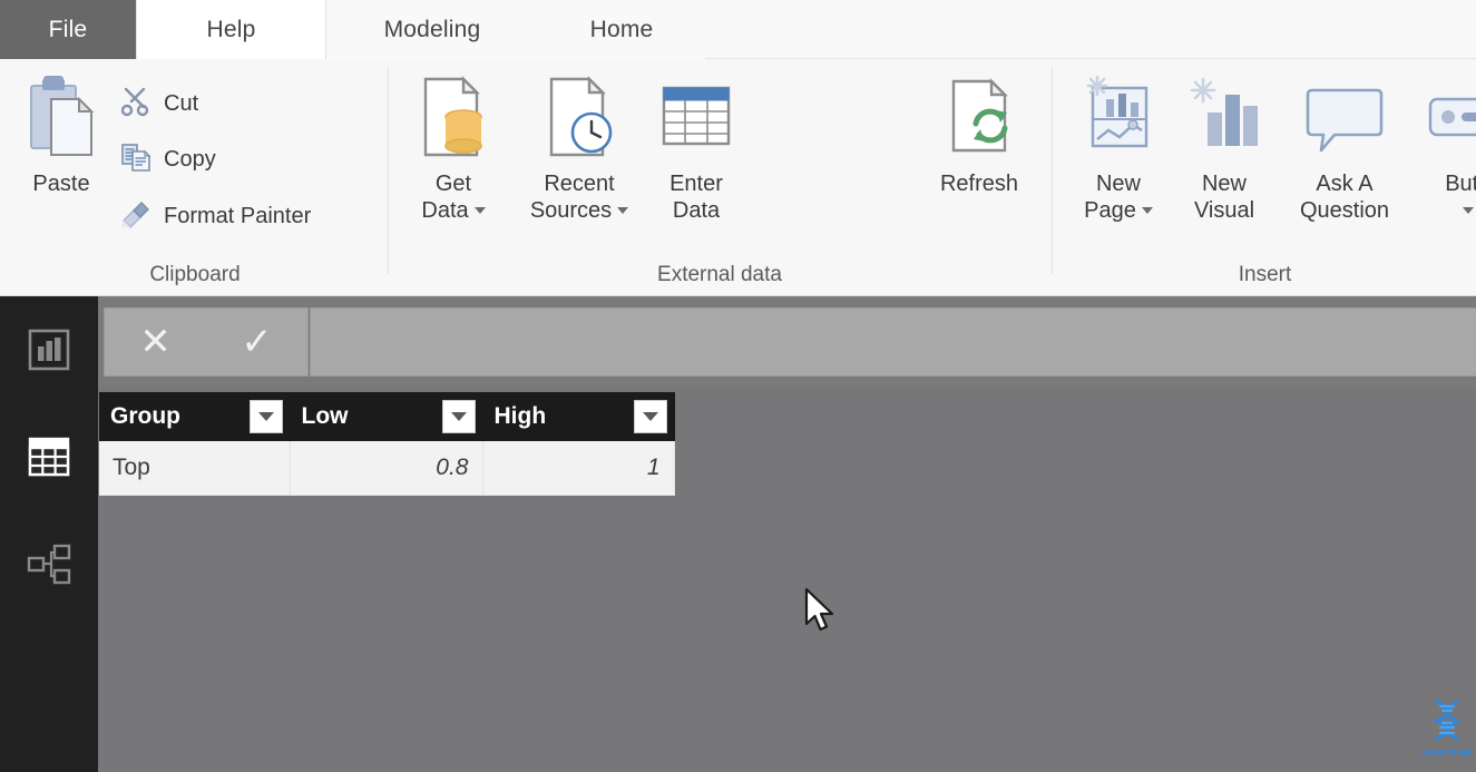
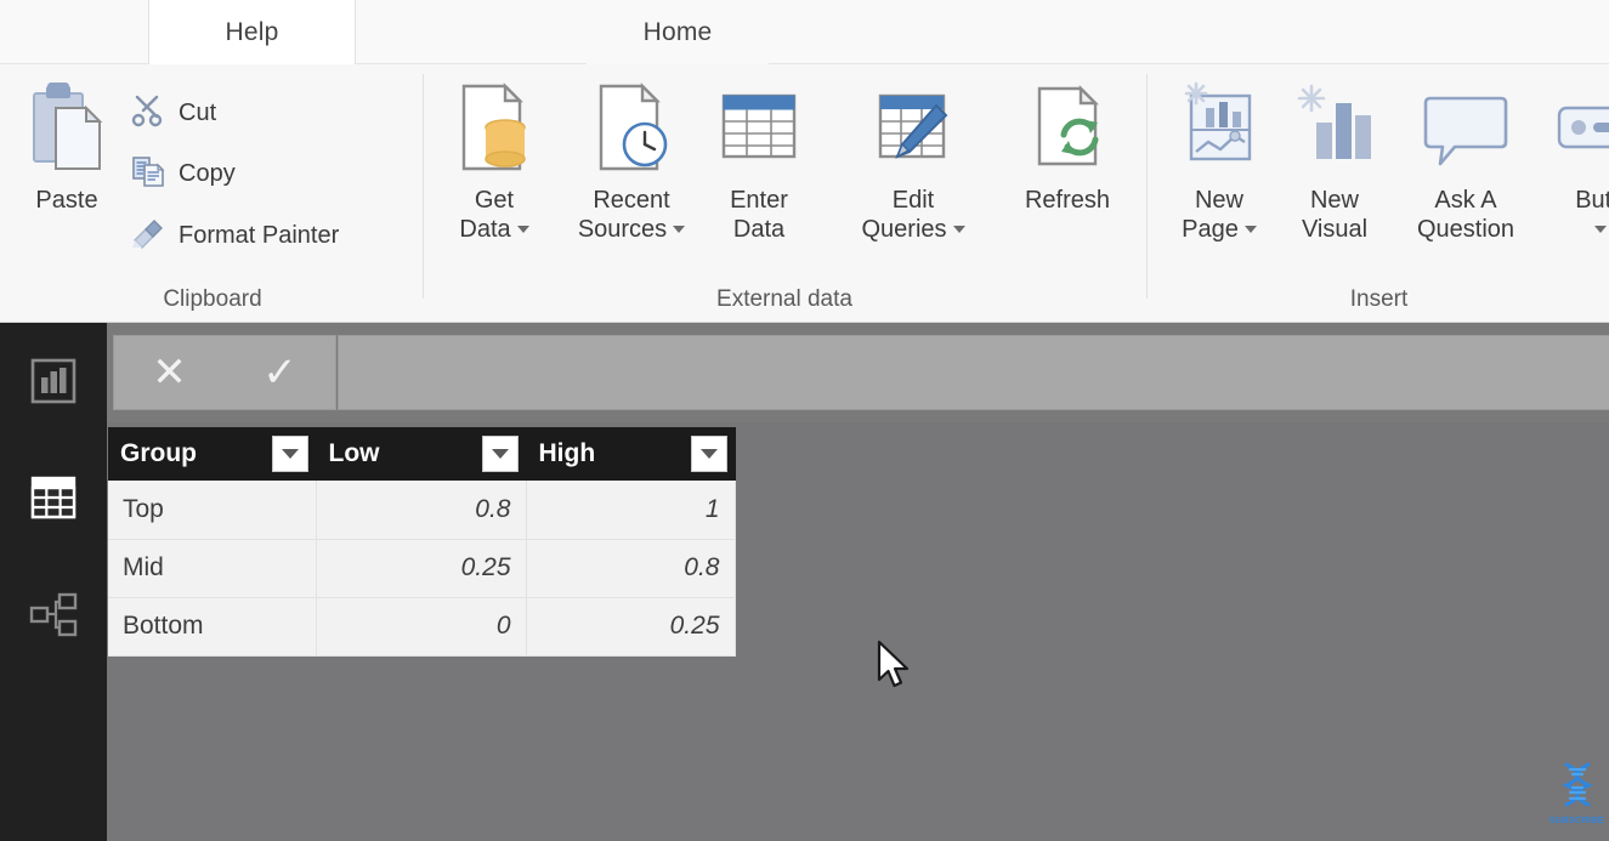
- File
  Help
- Modeling
  Home
  Paste
  Cut
  Copy
  Format Painter
  Clipboard
  Get
  Data
  Recent
  Sources
  Enter
  Data
+ Edit
+ Queries
  Refresh
  External data
  New
  Page
  New
  Visual
  Ask A
  Question
  But
  Insert
  ✕
  ✓
  Group	Low	High
  Top	0.8	1
+ Mid	0.25	0.8
+ Bottom	0	0.25
